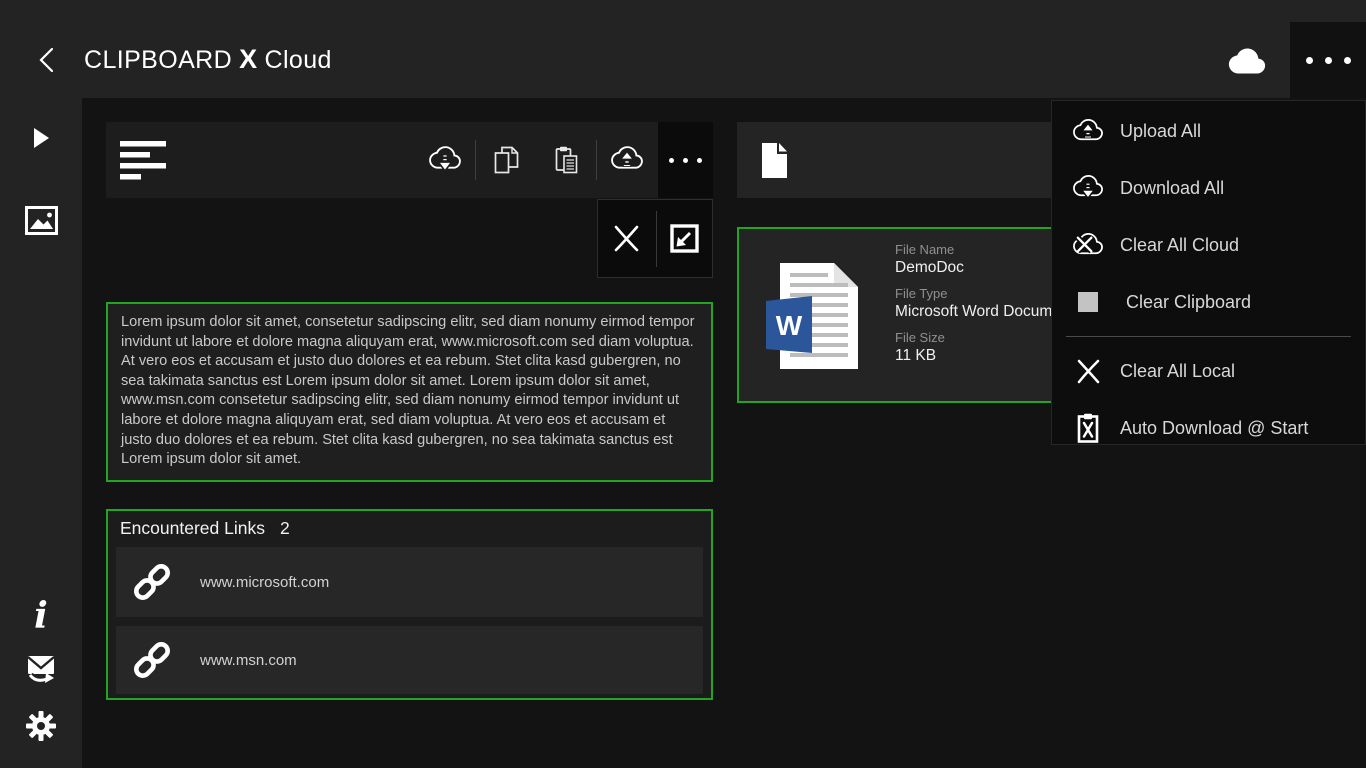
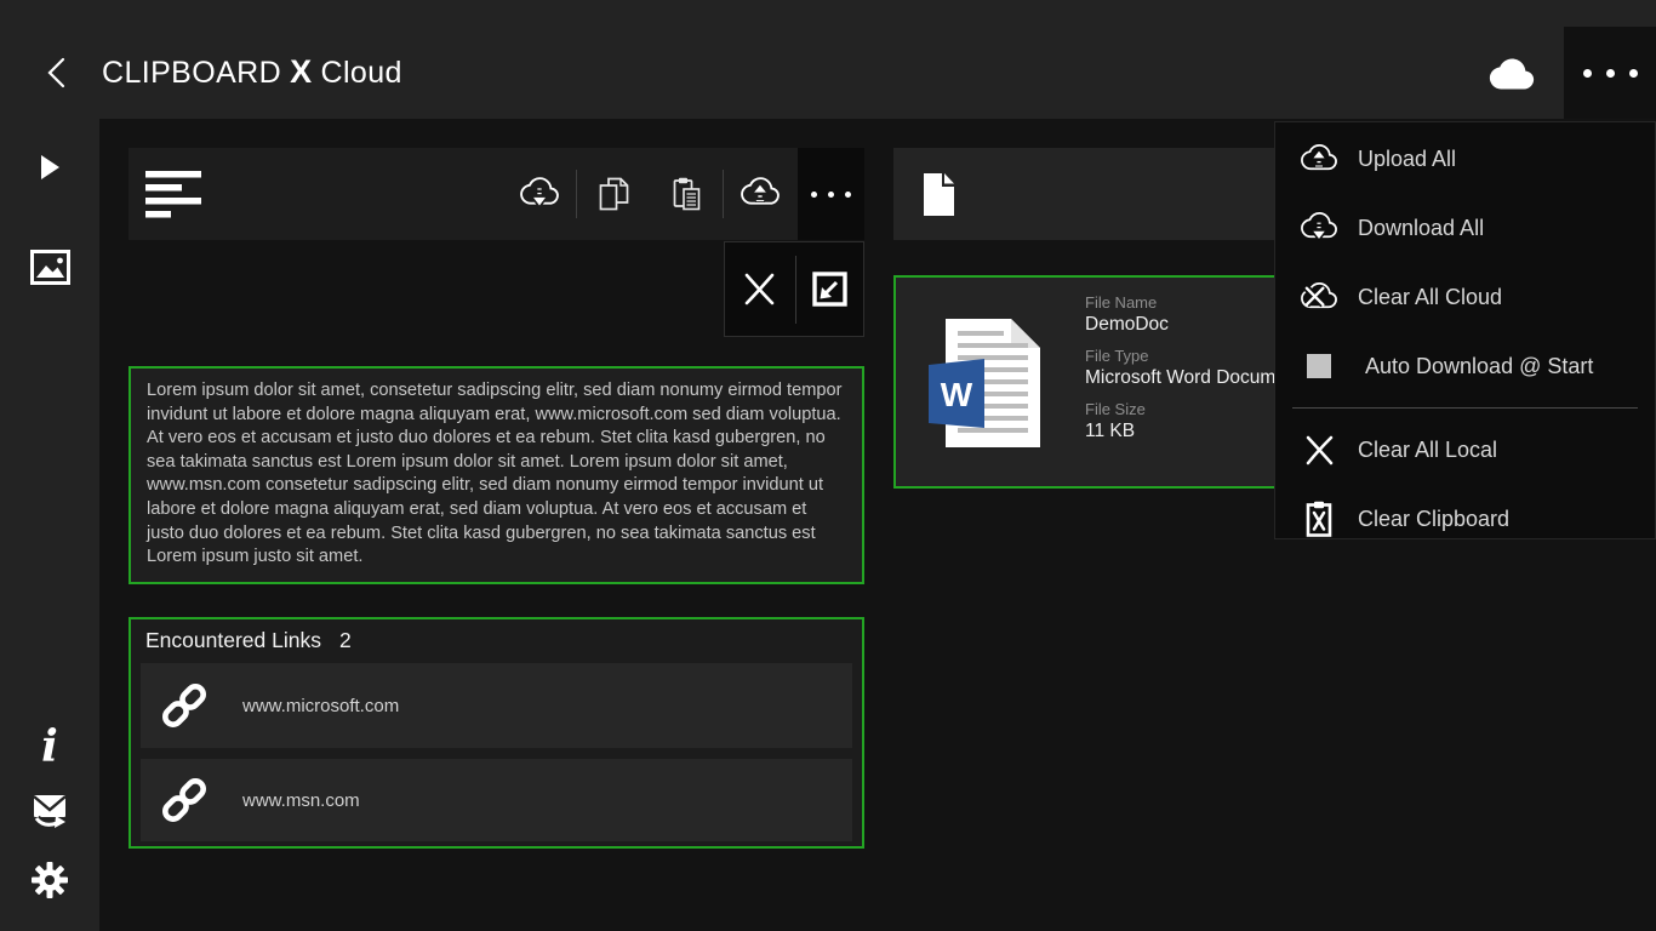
  CLIPBOARD X Cloud
  i
- Lorem ipsum dolor sit amet, consetetur sadipscing elitr, sed diam nonumy eirmod tempor invidunt ut labore et dolore magna aliquyam erat, www.microsoft.com sed diam voluptua. At vero eos et accusam et justo duo dolores et ea rebum. Stet clita kasd gubergren, no sea takimata sanctus est Lorem ipsum dolor sit amet. Lorem ipsum dolor sit amet, www.msn.com consetetur sadipscing elitr, sed diam nonumy eirmod tempor invidunt ut labore et dolore magna aliquyam erat, sed diam voluptua. At vero eos et accusam et justo duo dolores et ea rebum. Stet clita kasd gubergren, no sea takimata sanctus est Lorem ipsum dolor sit amet.
+ Lorem ipsum dolor sit amet, consetetur sadipscing elitr, sed diam nonumy eirmod tempor invidunt ut labore et dolore magna aliquyam erat, www.microsoft.com sed diam voluptua. At vero eos et accusam et justo duo dolores et ea rebum. Stet clita kasd gubergren, no sea takimata sanctus est Lorem ipsum dolor sit amet. Lorem ipsum dolor sit amet, www.msn.com consetetur sadipscing elitr, sed diam nonumy eirmod tempor invidunt ut labore et dolore magna aliquyam erat, sed diam voluptua. At vero eos et accusam et justo duo dolores et ea rebum. Stet clita kasd gubergren, no sea takimata sanctus est Lorem ipsum justo sit amet.
  Encountered Links 2
  www.microsoft.com
  www.msn.com
  W
  File Name
  DemoDoc
  File Type
  Microsoft Word Docum
  File Size
  11 KB
  Upload All
  Download All
  Clear All Cloud
- Clear Clipboard
+ Auto Download @ Start
  Clear All Local
- Auto Download @ Start
+ Clear Clipboard
